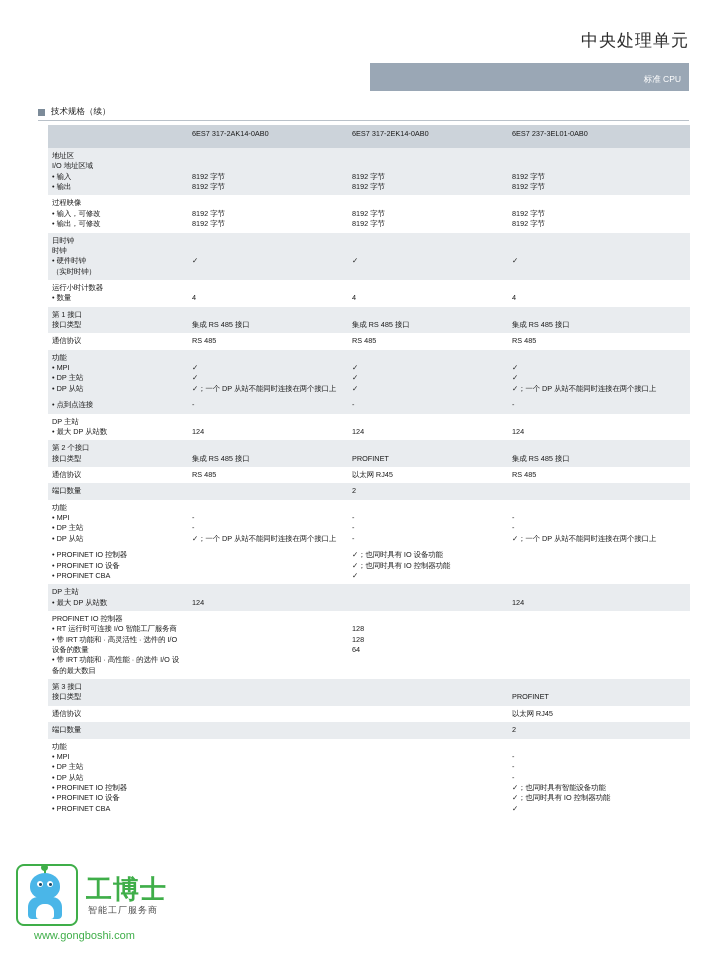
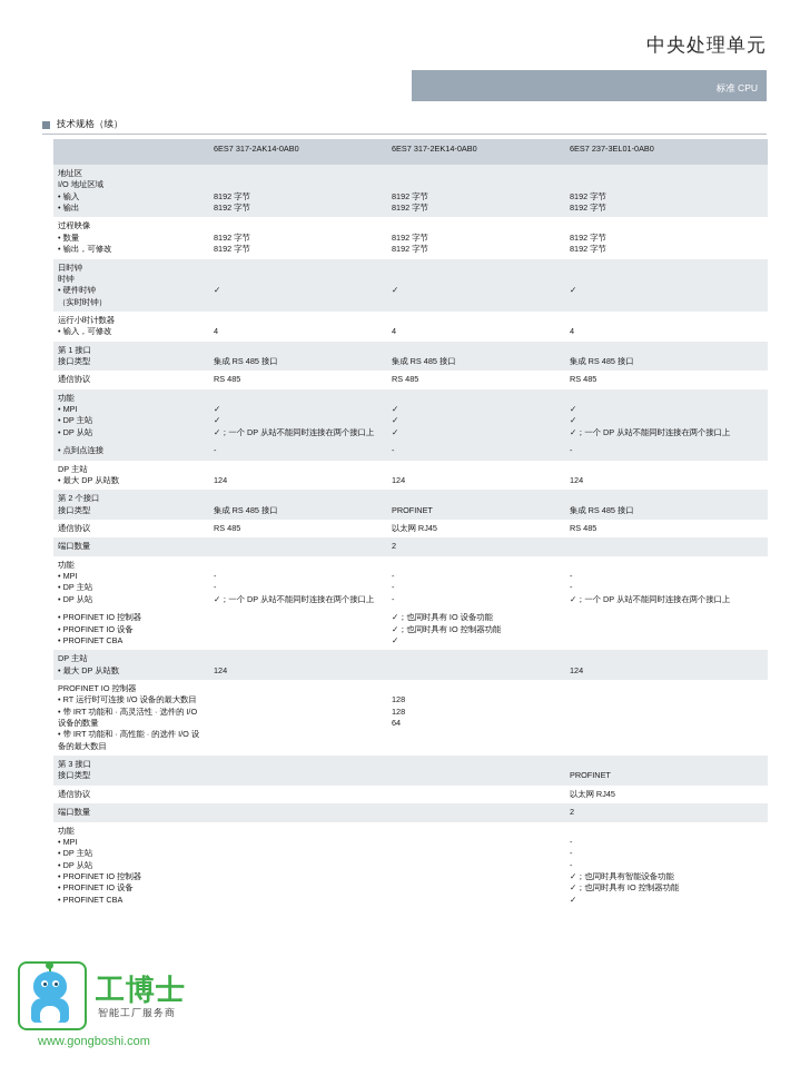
  中央处理单元
  标准 CPU
  技术规格（续）
  	6ES7 317-2AK14-0AB0	6ES7 317-2EK14-0AB0	6ES7 237-3EL01-0AB0
  地址区I/O 地址区域• 输入• 输出	8192 字节8192 字节	8192 字节8192 字节	8192 字节8192 字节
- 过程映像• 输入，可修改• 输出，可修改	8192 字节8192 字节	8192 字节8192 字节	8192 字节8192 字节
+ 过程映像• 数量• 输出，可修改	8192 字节8192 字节	8192 字节8192 字节	8192 字节8192 字节
  日时钟时钟• 硬件时钟 （实时时钟）	✓	✓	✓
- 运行小时计数器• 数量	4	4	4
+ 运行小时计数器• 输入，可修改	4	4	4
  第 1 接口接口类型	集成 RS 485 接口	集成 RS 485 接口	集成 RS 485 接口
  通信协议	RS 485	RS 485	RS 485
  功能• MPI• DP 主站• DP 从站	✓✓✓；一个 DP 从站不能同时连接在两个接口上	✓✓✓	✓✓✓；一个 DP 从站不能同时连接在两个接口上
  • 点到点连接	-	-	-
  DP 主站• 最大 DP 从站数	124	124	124
  第 2 个接口接口类型	集成 RS 485 接口	PROFINET	集成 RS 485 接口
  通信协议	RS 485	以太网 RJ45	RS 485
  端口数量		2
  功能• MPI• DP 主站• DP 从站	--✓；一个 DP 从站不能同时连接在两个接口上	---	--✓；一个 DP 从站不能同时连接在两个接口上
  • PROFINET IO 控制器• PROFINET IO 设备• PROFINET CBA		✓；也同时具有 IO 设备功能✓；也同时具有 IO 控制器功能✓
  DP 主站• 最大 DP 从站数	124		124
- PROFINET IO 控制器• RT 运行时可连接 I/O 智能工厂服务商• 带 IRT 功能和 · 高灵活性 · 选件的 I/O 设备的数量• 带 IRT 功能和 · 高性能 · 的选件 I/O 设备的最大数目		12812864
+ PROFINET IO 控制器• RT 运行时可连接 I/O 设备的最大数目• 带 IRT 功能和 · 高灵活性 · 选件的 I/O 设备的数量• 带 IRT 功能和 · 高性能 · 的选件 I/O 设备的最大数目		12812864
  第 3 接口接口类型			PROFINET
  通信协议			以太网 RJ45
  端口数量			2
  功能• MPI• DP 主站• DP 从站• PROFINET IO 控制器• PROFINET IO 设备• PROFINET CBA			---✓；也同时具有智能设备功能✓；也同时具有 IO 控制器功能✓
  工博士
  智能工厂服务商
  www.gongboshi.com
